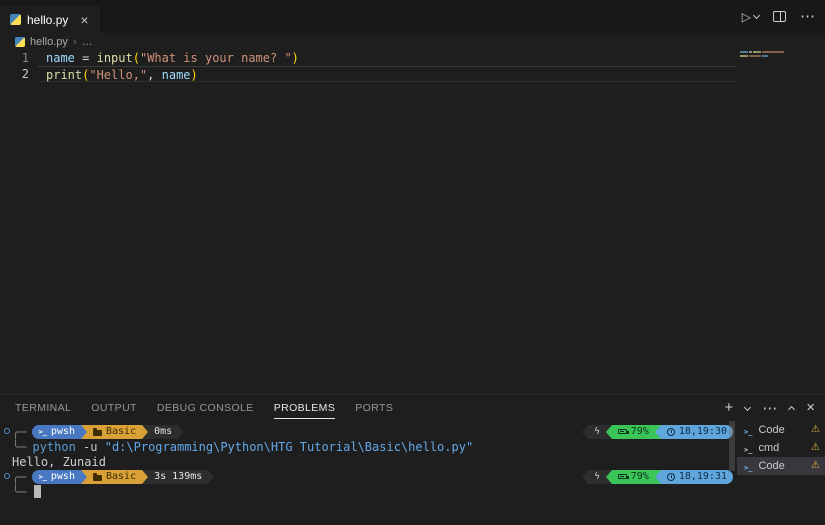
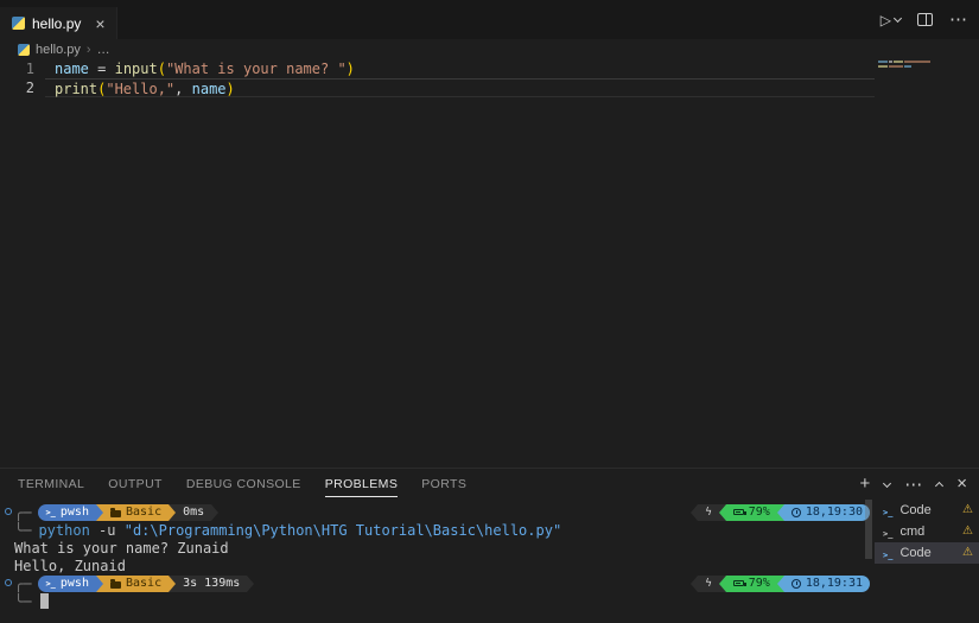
  hello.py
  hello.py
  ›
  …
  1
  name = input("What is your name? ")
  2
  print("Hello,", name)
  TERMINAL
  OUTPUT
  DEBUG CONSOLE
  PROBLEMS
  PORTS
  ╭─
  pwsh
  Basic
  0ms
  79%
  18,19:30
  ╰─
  python
  -u
  "d:\Programming\Python\HTG Tutorial\Basic\hello.py"
+ What is your name? Zunaid
  Hello, Zunaid
  ╭─
  pwsh
  Basic
  3s 139ms
  79%
  18,19:31
  ╰─
  Code
  cmd
  Code
